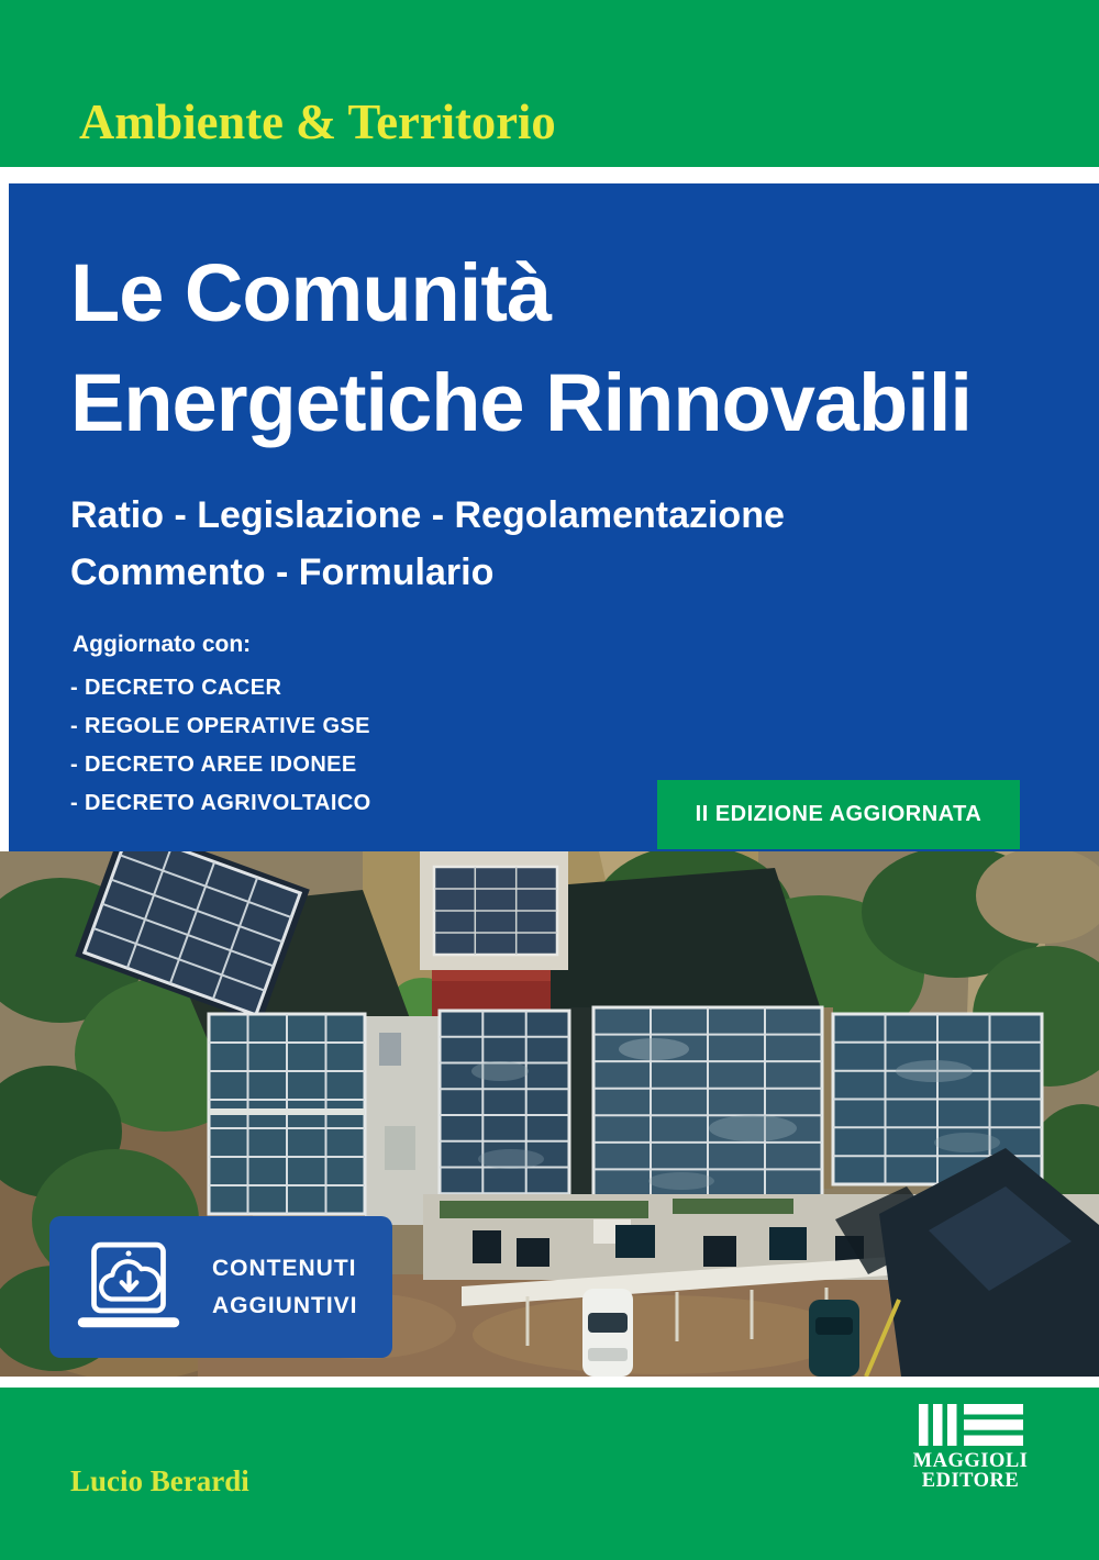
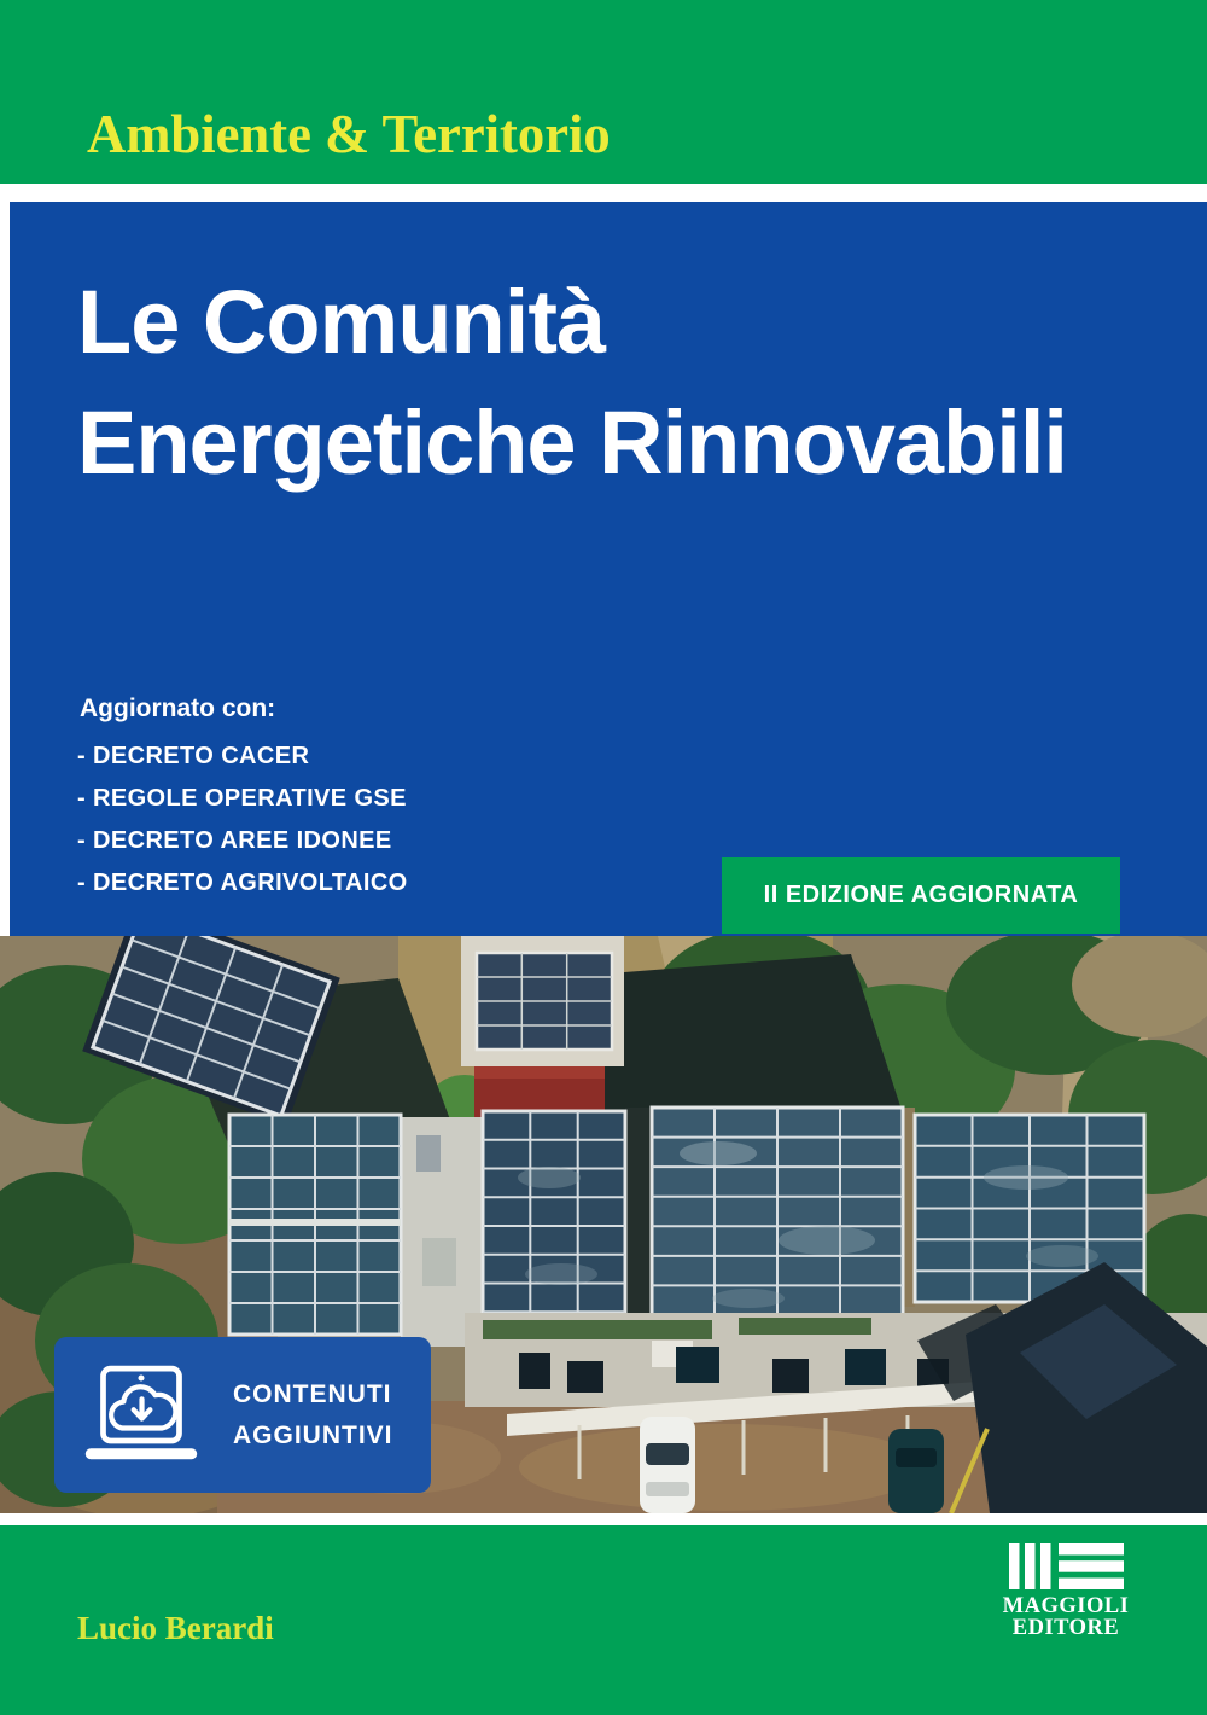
  Ambiente & Territorio
  Le Comunità
  Energetiche Rinnovabili
- Ratio - Legislazione - Regolamentazione
- Commento - Formulario
  Aggiornato con:
  - DECRETO CACER
  - REGOLE OPERATIVE GSE
  - DECRETO AREE IDONEE
  - DECRETO AGRIVOLTAICO
  II EDIZIONE AGGIORNATA
  CONTENUTI
  AGGIUNTIVI
  Lucio Berardi
  MAGGIOLI
  EDITORE
